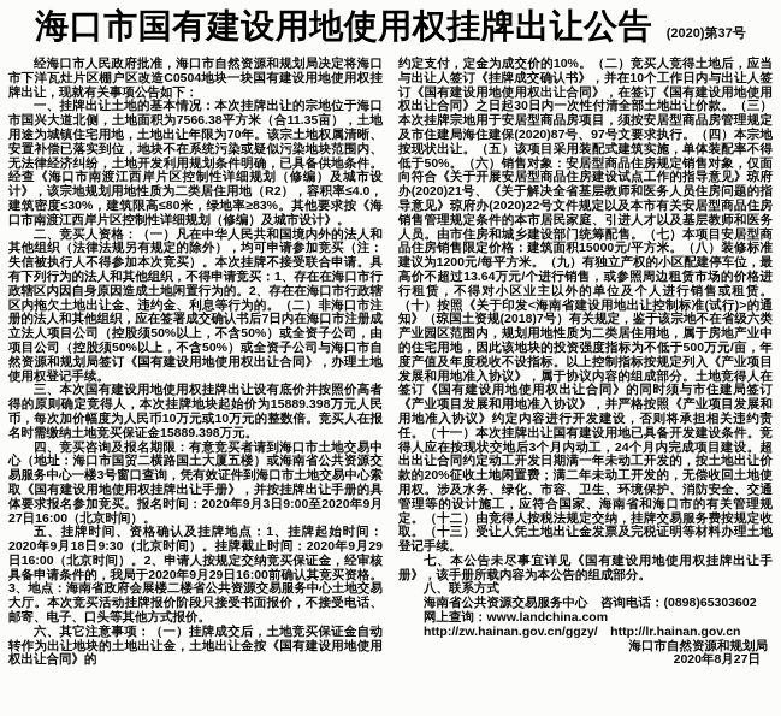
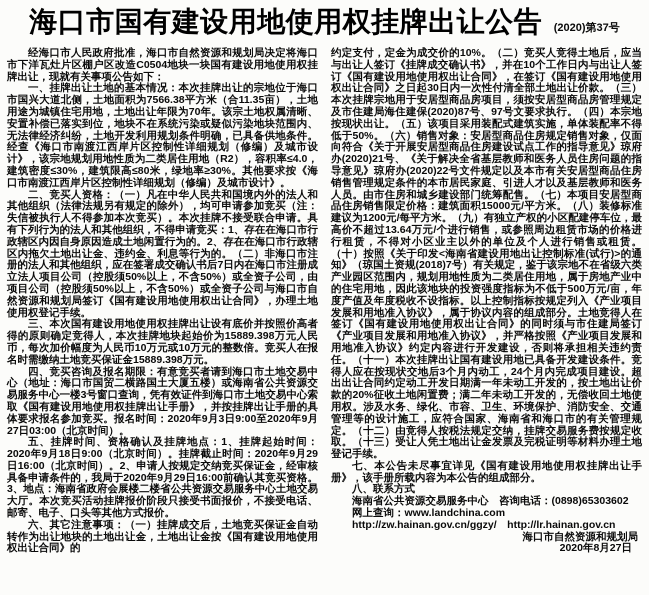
  海口市国有建设用地使用权挂牌出让公告 (2020)第37号
  经海口市人民政府批准，海口市自然资源和规划局决定将海口市下洋瓦灶片区棚户区改造C0504地块一块国有建设用地使用权挂牌出让，现就有关事项公告如下：
- 一、挂牌出让土地的基本情况：本次挂牌出让的宗地位于海口市国兴大道北侧，土地面积为7566.38平方米（合11.35亩），土地用途为城镇住宅用地，土地出让年限为70年。该宗土地权属清晰、安置补偿已落实到位，地块不在系统污染或疑似污染地块范围内、无法律经济纠纷，土地开发利用规划条件明确，已具备供地条件。经查《海口市南渡江西岸片区控制性详细规划（修编）及城市设计》，该宗地规划用地性质为二类居住用地（R2），容积率≤4.0，建筑密度≤30%，建筑限高≤80米，绿地率≥83%。其他要求按《海口市南渡江西岸片区控制性详细规划（修编）及城市设计》。
+ 一、挂牌出让土地的基本情况：本次挂牌出让的宗地位于海口市国兴大道北侧，土地面积为7566.38平方米（合11.35亩），土地用途为城镇住宅用地，土地出让年限为70年。该宗土地权属清晰、安置补偿已落实到位，地块不在系统污染或疑似污染地块范围内、无法律经济纠纷，土地开发利用规划条件明确，已具备供地条件。经查《海口市南渡江西岸片区控制性详细规划（修编）及城市设计》，该宗地规划用地性质为二类居住用地（R2），容积率≤4.0，建筑密度≤30%，建筑限高≤80米，绿地率≥30%。其他要求按《海口市南渡江西岸片区控制性详细规划（修编）及城市设计》。
  二、竞买人资格：（一）凡在中华人民共和国境内外的法人和其他组织（法律法规另有规定的除外），均可申请参加竞买（注：失信被执行人不得参加本次竞买）。本次挂牌不接受联合申请。具有下列行为的法人和其他组织，不得申请竞买：1、存在在海口市行政辖区内因自身原因造成土地闲置行为的。2、存在在海口市行政辖区内拖欠土地出让金、违约金、利息等行为的。（二）非海口市注册的法人和其他组织，应在签署成交确认书后7日内在海口市注册成立法人项目公司（控股须50%以上，不含50%）或全资子公司，由项目公司（控股须50%以上，不含50%）或全资子公司与海口市自然资源和规划局签订《国有建设用地使用权出让合同》，办理土地使用权登记手续。
  三、本次国有建设用地使用权挂牌出让设有底价并按照价高者得的原则确定竞得人，本次挂牌地块起始价为15889.398万元人民币，每次加价幅度为人民币10万元或10万元的整数倍。竞买人在报名时需缴纳土地竞买保证金15889.398万元。
- 四、竞买咨询及报名期限：有意竞买者请到海口市土地交易中心（地址：海口市国贸二横路国土大厦五楼）或海南省公共资源交易服务中心一楼3号窗口查询，凭有效证件到海口市土地交易中心索取《国有建设用地使用权挂牌出让手册》，并按挂牌出让手册的具体要求报名参加竞买。报名时间：2020年9月3日9:00至2020年9月27日16:00（北京时间）。
+ 四、竞买咨询及报名期限：有意竞买者请到海口市土地交易中心（地址：海口市国贸二横路国土大厦五楼）或海南省公共资源交易服务中心一楼3号窗口查询，凭有效证件到海口市土地交易中心索取《国有建设用地使用权挂牌出让手册》，并按挂牌出让手册的具体要求报名参加竞买。报名时间：2020年9月3日9:00至2020年9月27日03:00（北京时间）。
- 五、挂牌时间、资格确认及挂牌地点：1、挂牌起始时间：2020年9月18日9:30（北京时间）。挂牌截止时间：2020年9月29日16:00（北京时间）。2、申请人按规定交纳竞买保证金，经审核具备申请条件的，我局于2020年9月29日16:00前确认其竞买资格。3、地点：海南省政府会展楼二楼省公共资源交易服务中心土地交易大厅。本次竞买活动挂牌报价阶段只接受书面报价，不接受电话、邮寄、电子、口头等其他方式报价。
+ 五、挂牌时间、资格确认及挂牌地点：1、挂牌起始时间：2020年9月18日9:00（北京时间）。挂牌截止时间：2020年9月29日16:00（北京时间）。2、申请人按规定交纳竞买保证金，经审核具备申请条件的，我局于2020年9月29日16:00前确认其竞买资格。3、地点：海南省政府会展楼二楼省公共资源交易服务中心土地交易大厅。本次竞买活动挂牌报价阶段只接受书面报价，不接受电话、邮寄、电子、口头等其他方式报价。
  六、其它注意事项：（一）挂牌成交后，土地竞买保证金自动转作为出让地块的土地出让金，土地出让金按《国有建设用地使用权出让合同》的
  约定支付，定金为成交价的10%。（二）竞买人竞得土地后，应当与出让人签订《挂牌成交确认书》，并在10个工作日内与出让人签订《国有建设用地使用权出让合同》，在签订《国有建设用地使用权出让合同》之日起30日内一次性付清全部土地出让价款。（三）本次挂牌宗地用于安居型商品房项目，须按安居型商品房管理规定及市住建局海住建保(2020)87号、97号文要求执行。（四）本宗地按现状出让。（五）该项目采用装配式建筑实施，单体装配率不得低于50%。（六）销售对象：安居型商品住房规定销售对象，仅面向符合《关于开展安居型商品住房建设试点工作的指导意见》琼府办(2020)21号、《关于解决全省基层教师和医务人员住房问题的指导意见》琼府办(2020)22号文件规定以及本市有关安居型商品住房销售管理规定条件的本市居民家庭、引进人才以及基层教师和医务人员。由市住房和城乡建设部门统筹配售。（七）本项目安居型商品住房销售限定价格：建筑面积15000元/平方米。（八）装修标准建议为1200元/每平方米。（九）有独立产权的小区配建停车位，最高价不超过13.64万元/个进行销售，或参照周边租赁市场的价格进行租赁，不得对小区业主以外的单位及个人进行销售或租赁。（十）按照《关于印发<海南省建设用地出让控制标准(试行)>的通知》（琼国土资规(2018)7号）有关规定，鉴于该宗地不在省级六类产业园区范围内，规划用地性质为二类居住用地，属于房地产业中的住宅用地，因此该地块的投资强度指标为不低于500万元/亩，年度产值及年度税收不设指标。以上控制指标按规定列入《产业项目发展和用地准入协议》，属于协议内容的组成部分。土地竞得人在签订《国有建设用地使用权出让合同》的同时须与市住建局签订《产业项目发展和用地准入协议》，并严格按照《产业项目发展和用地准入协议》约定内容进行开发建设，否则将承担相关违约责任。（十一）本次挂牌出让国有建设用地已具备开发建设条件。竞得人应在按现状交地后3个月内动工，24个月内完成项目建设。超出出让合同约定动工开发日期满一年未动工开发的，按土地出让价款的20%征收土地闲置费；满二年未动工开发的，无偿收回土地使用权。涉及水务、绿化、市容、卫生、环境保护、消防安全、交通管理等的设计施工，应符合国家、海南省和海口市的有关管理规定。（十二）由竞得人按税法规定交纳，挂牌交易服务费按规定收取。（十三）受让人凭土地出让金发票及完税证明等材料办理土地登记手续。
  七、本公告未尽事宜详见《国有建设用地使用权挂牌出让手册》，该手册所载内容为本公告的组成部分。
  八、联系方式
  海南省公共资源交易服务中心 咨询电话：(0898)65303602
  网上查询：www.landchina.com
  http://zw.hainan.gov.cn/ggzy/ http://lr.hainan.gov.cn
  海口市自然资源和规划局
  2020年8月27日
